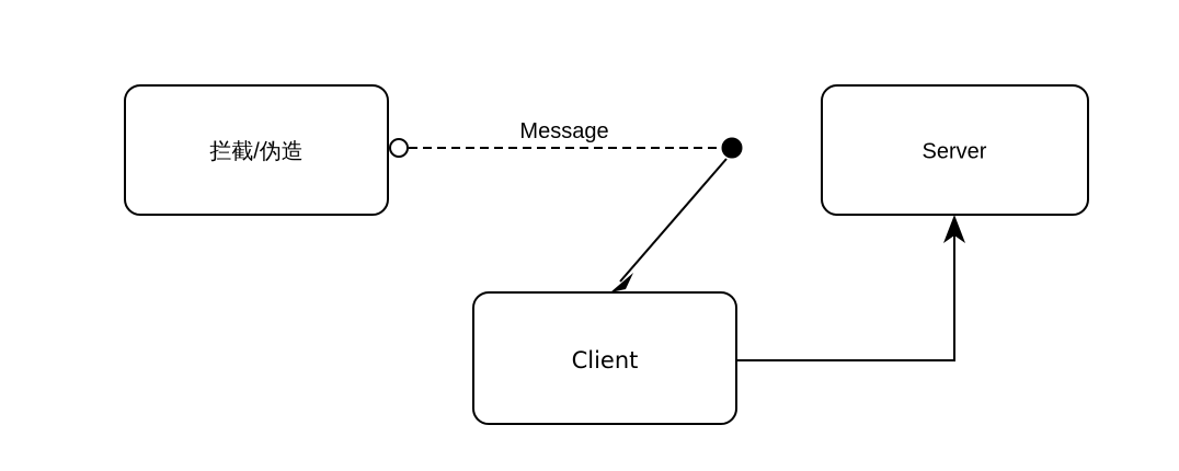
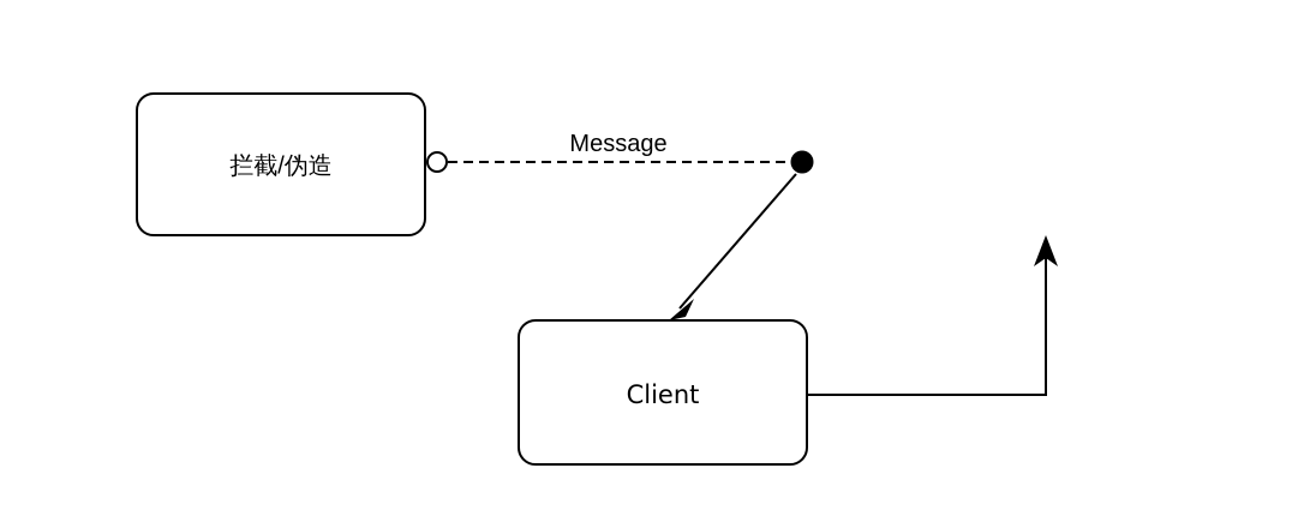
  Message
  拦截/伪造
- Server
  Client
